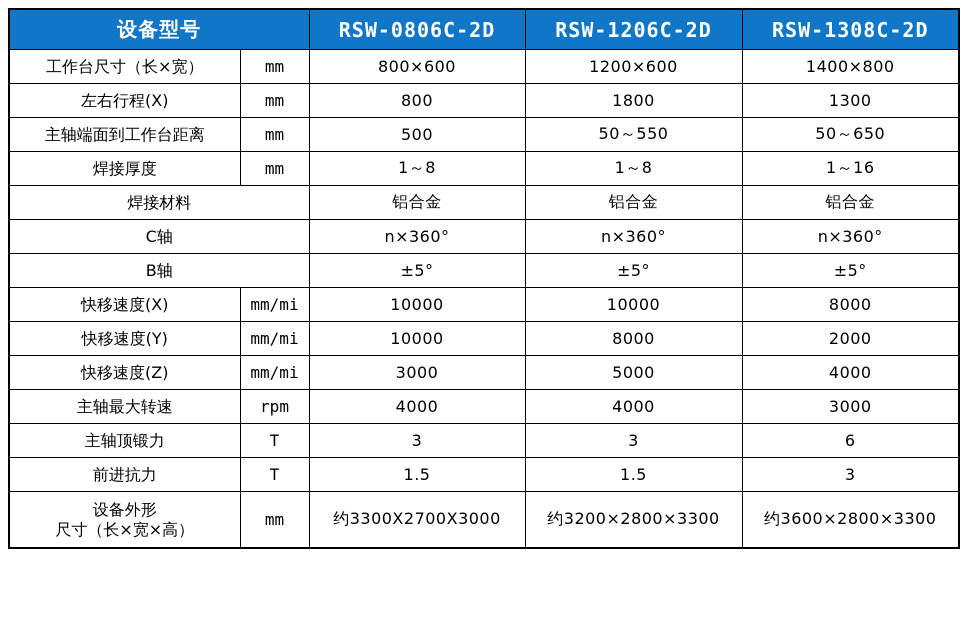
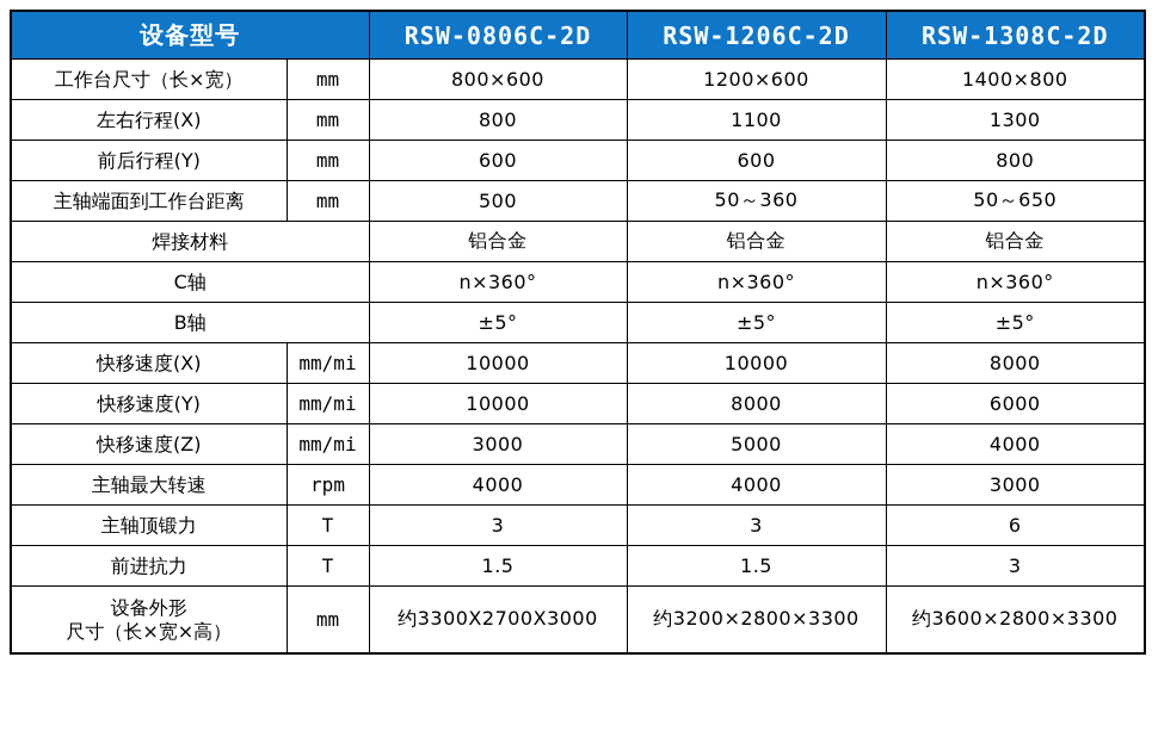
  设备型号	RSW-0806C-2D	RSW-1206C-2D	RSW-1308C-2D
  工作台尺寸（长×宽）	mm	800×600	1200×600	1400×800
- 左右行程(X)	mm	800	1800	1300
+ 左右行程(X)	mm	800	1100	1300
+ 前后行程(Y)	mm	600	600	800
- 主轴端面到工作台距离	mm	500	50～550	50～650
+ 主轴端面到工作台距离	mm	500	50～360	50～650
- 焊接厚度	mm	1～8	1～8	1～16
  焊接材料	铝合金	铝合金	铝合金
  C轴	n×360°	n×360°	n×360°
  B轴	±5°	±5°	±5°
  快移速度(X)	mm/mi	10000	10000	8000
- 快移速度(Y)	mm/mi	10000	8000	2000
+ 快移速度(Y)	mm/mi	10000	8000	6000
  快移速度(Z)	mm/mi	3000	5000	4000
  主轴最大转速	rpm	4000	4000	3000
  主轴顶锻力	T	3	3	6
  前进抗力	T	1.5	1.5	3
  设备外形 尺寸（长×宽×高）	mm	约3300X2700X3000	约3200×2800×3300	约3600×2800×3300
